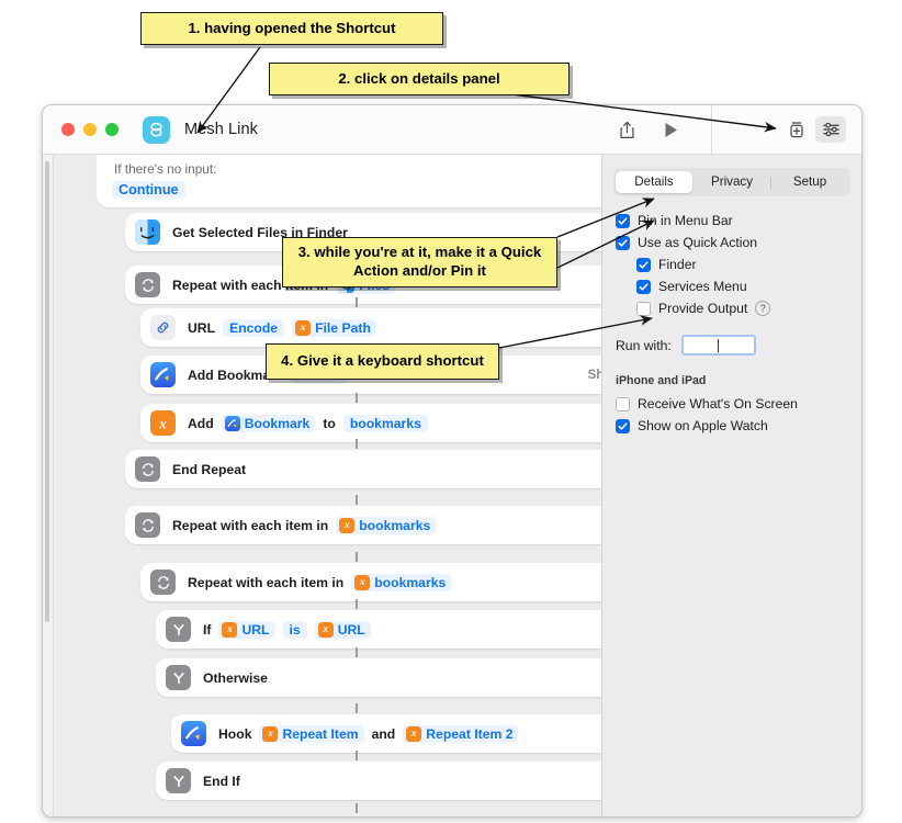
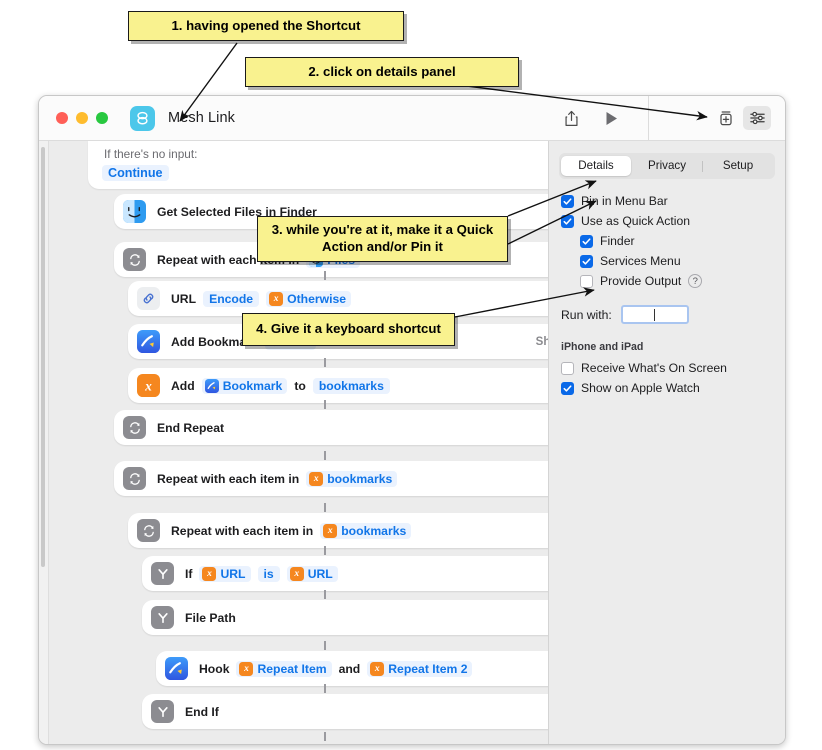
  Mesh Link
  If there's no input:
  Continue
  Get Selected Files in Finder
  Repeat with each
  URL
  Encode
  x
- File Path
+ Otherwise
  Add Bookm
  x
  Add
  Bookmark
  to
  bookmarks
  End Repeat
  Repeat with each item in
  x
  bookmarks
  Repeat with each item in
  x
  bookmarks
  If
  x
  URL
  is
  x
  URL
- Otherwise
+ File Path
  Hook
  x
  Repeat Item
  and
  x
  Repeat Item 2
  End If
  Details
  Privacy
  Setup
  Pi in Menu Bar
  Use as Quick Action
  Finder
  Services Menu
  Provide Output
  ?
  Run with:
  iPhone and iPad
  Receive What's On Screen
  Show on Apple Watch
  1. having opened the Shortcut
  2. click on details panel
  3. while you're at it, make it a Quick Action and/or Pin it
  4. Give it a keyboard shortcut
